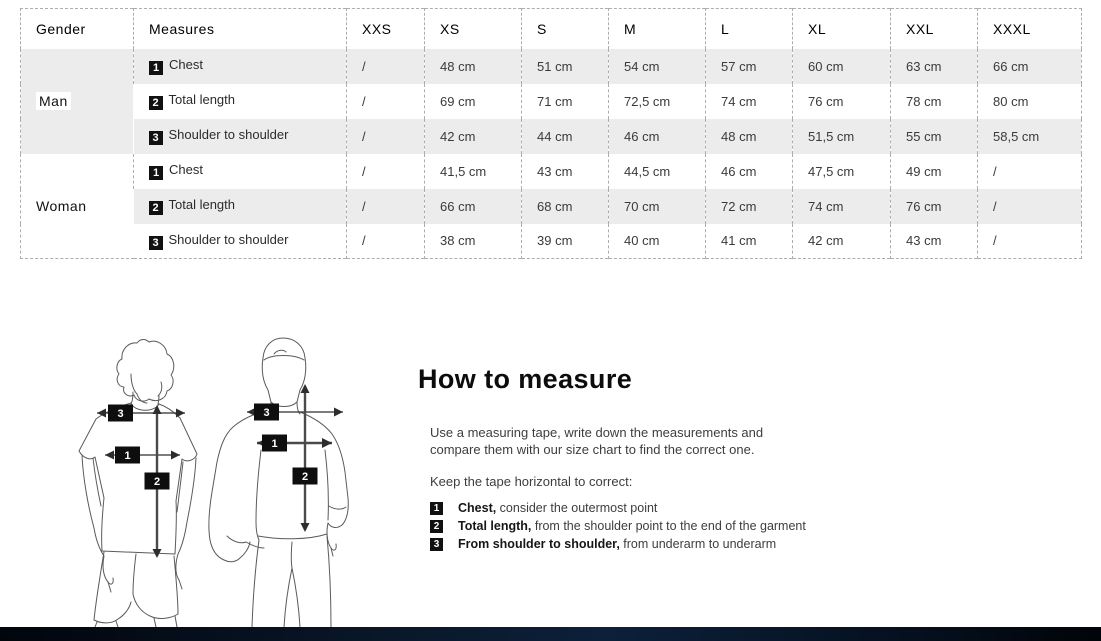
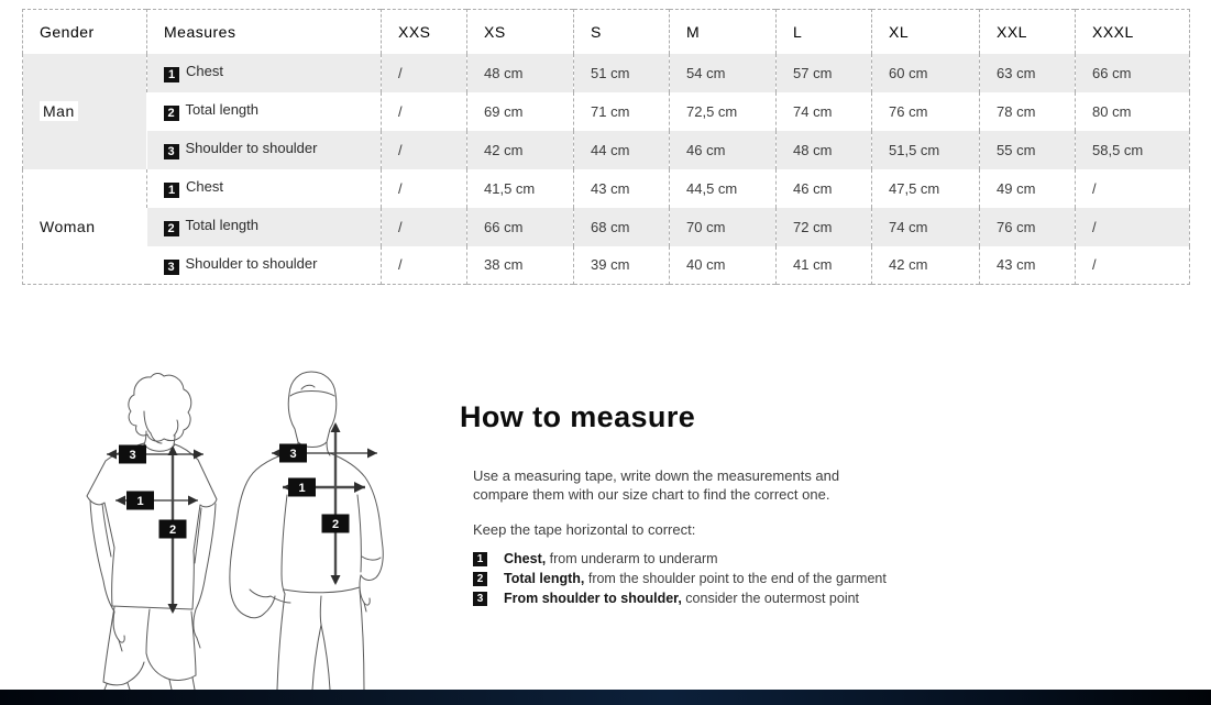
  Gender	Measures	XXS	XS	S	M	L	XL	XXL	XXXL
  Man	1 Chest	/	48 cm	51 cm	54 cm	57 cm	60 cm	63 cm	66 cm
  2 Total length	/	69 cm	71 cm	72,5 cm	74 cm	76 cm	78 cm	80 cm
  3 Shoulder to shoulder	/	42 cm	44 cm	46 cm	48 cm	51,5 cm	55 cm	58,5 cm
  Woman	1 Chest	/	41,5 cm	43 cm	44,5 cm	46 cm	47,5 cm	49 cm	/
  2 Total length	/	66 cm	68 cm	70 cm	72 cm	74 cm	76 cm	/
  3 Shoulder to shoulder	/	38 cm	39 cm	40 cm	41 cm	42 cm	43 cm	/
  3
  1
  2
  3
  1
  2
  How to measure
  Use a measuring tape, write down the measurements and
  compare them with our size chart to find the correct one.
  Keep the tape horizontal to correct:
  1
- Chest, consider the outermost point
+ Chest, from underarm to underarm
  2
  Total length, from the shoulder point to the end of the garment
  3
- From shoulder to shoulder, from underarm to underarm
+ From shoulder to shoulder, consider the outermost point
